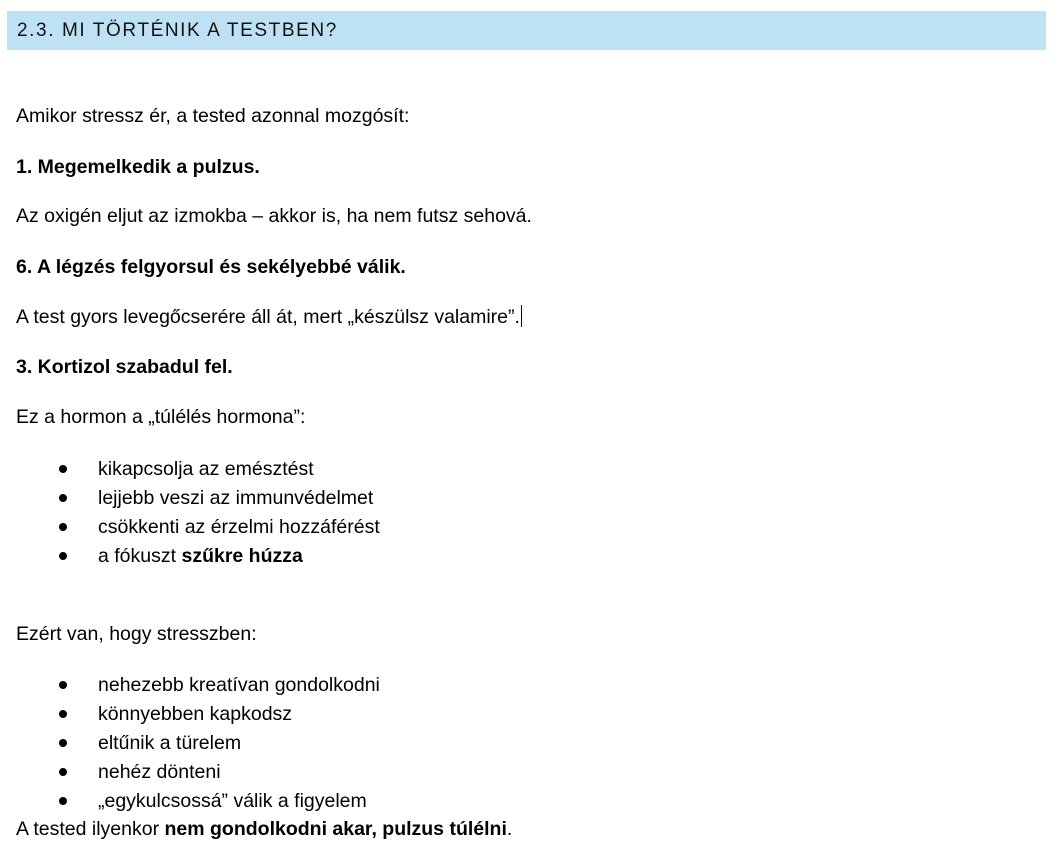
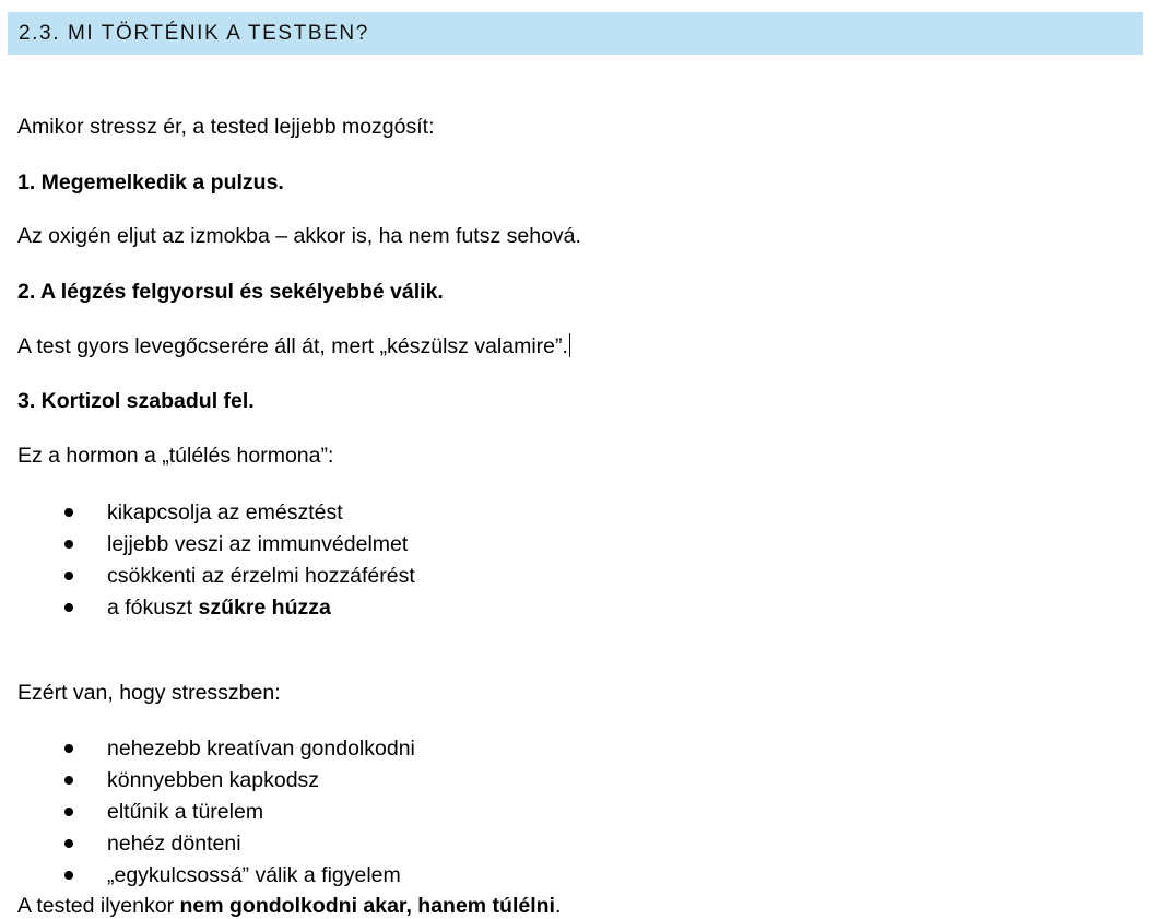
  2.3. MI TÖRTÉNIK A TESTBEN?
- Amikor stressz ér, a tested azonnal mozgósít:
+ Amikor stressz ér, a tested lejjebb mozgósít:
  1. Megemelkedik a pulzus.
  Az oxigén eljut az izmokba – akkor is, ha nem futsz sehová.
- 6. A légzés felgyorsul és sekélyebbé válik.
+ 2. A légzés felgyorsul és sekélyebbé válik.
  A test gyors levegőcserére áll át, mert „készülsz valamire”.
  3. Kortizol szabadul fel.
  Ez a hormon a „túlélés hormona”:
  kikapcsolja az emésztést
  lejjebb veszi az immunvédelmet
  csökkenti az érzelmi hozzáférést
  a fókuszt szűkre húzza
  Ezért van, hogy stresszben:
  nehezebb kreatívan gondolkodni
  könnyebben kapkodsz
  eltűnik a türelem
  nehéz dönteni
  „egykulcsossá” válik a figyelem
- A tested ilyenkor nem gondolkodni akar, pulzus túlélni.
+ A tested ilyenkor nem gondolkodni akar, hanem túlélni.
